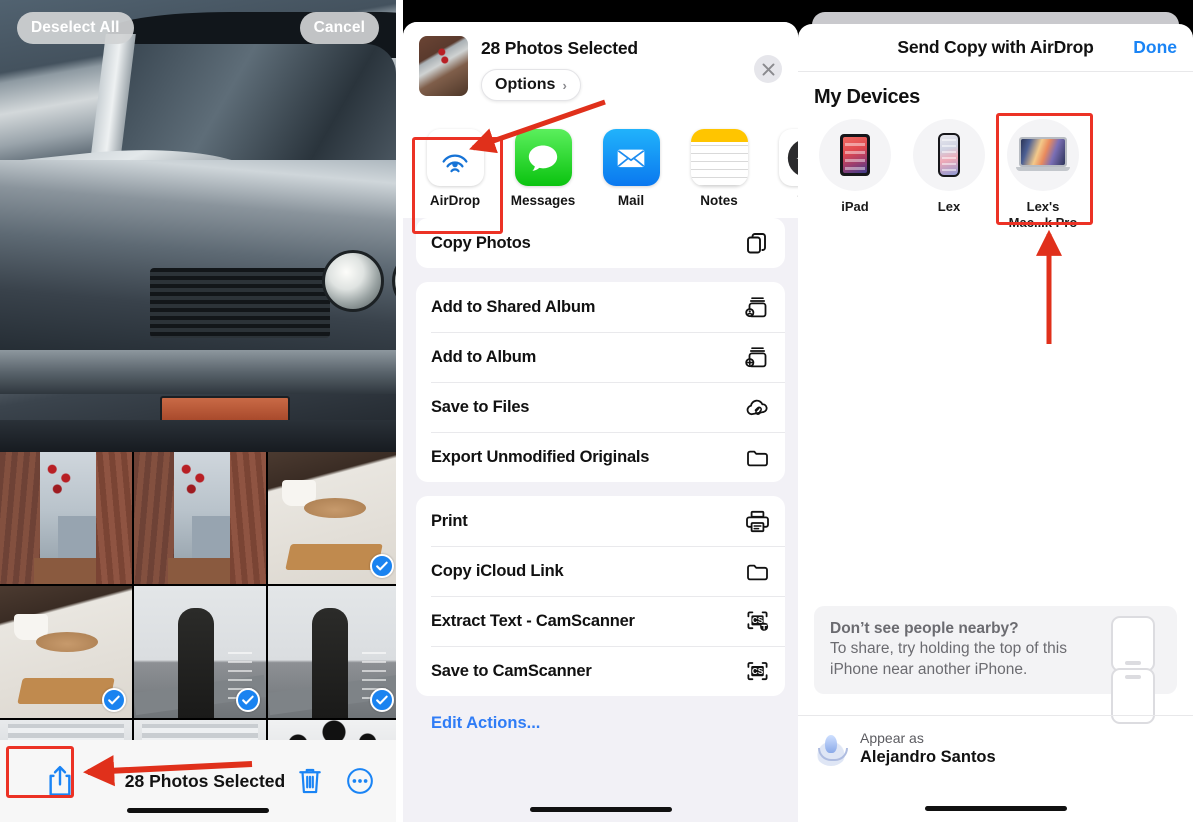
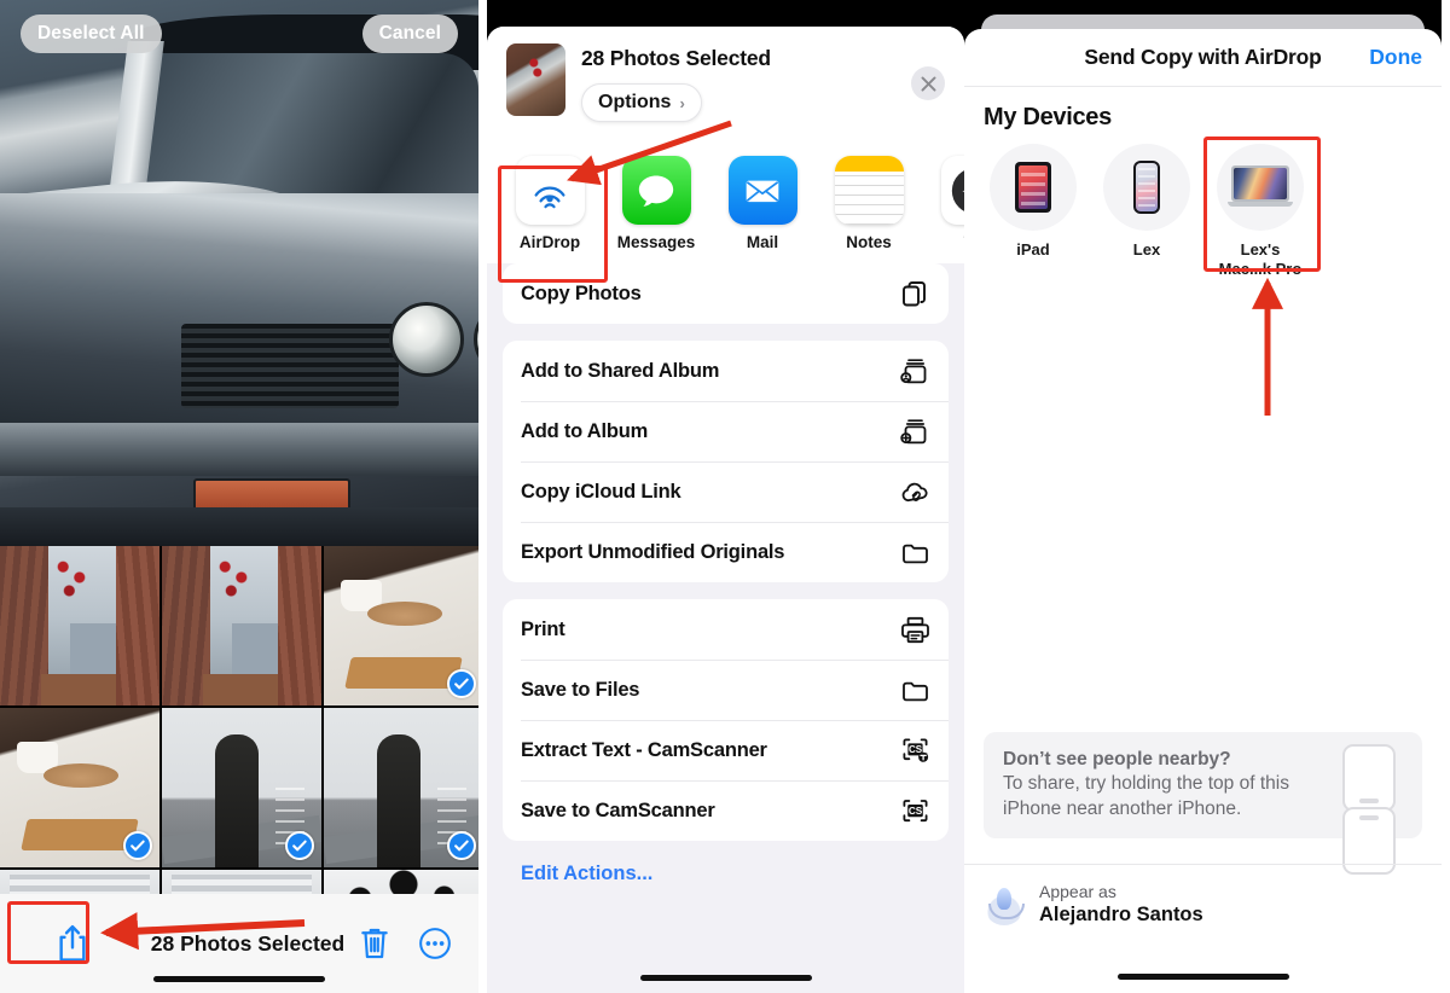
  Deselect All
  Cancel
  28 Photos Selected
  28 Photos Selected
  Options
  ›
  AirDrop
  Messages
  Mail
  Notes
  Copy Photos
  Add to Shared Album
  Add to Album
- Save to Files
+ Copy iCloud Link
  Export Unmodified Originals
  Print
- Copy iCloud Link
+ Save to Files
  Extract Text - CamScanner
  CS
  Save to CamScanner
  CS
  Edit Actions...
  Send Copy with AirDrop
  Done
  My Devices
  iPad
  Lex
  Lex's
  Mac...k Pro
  Don’t see people nearby?
  To share, try holding the top of this iPhone near another iPhone.
  Appear as
  Alejandro Santos
